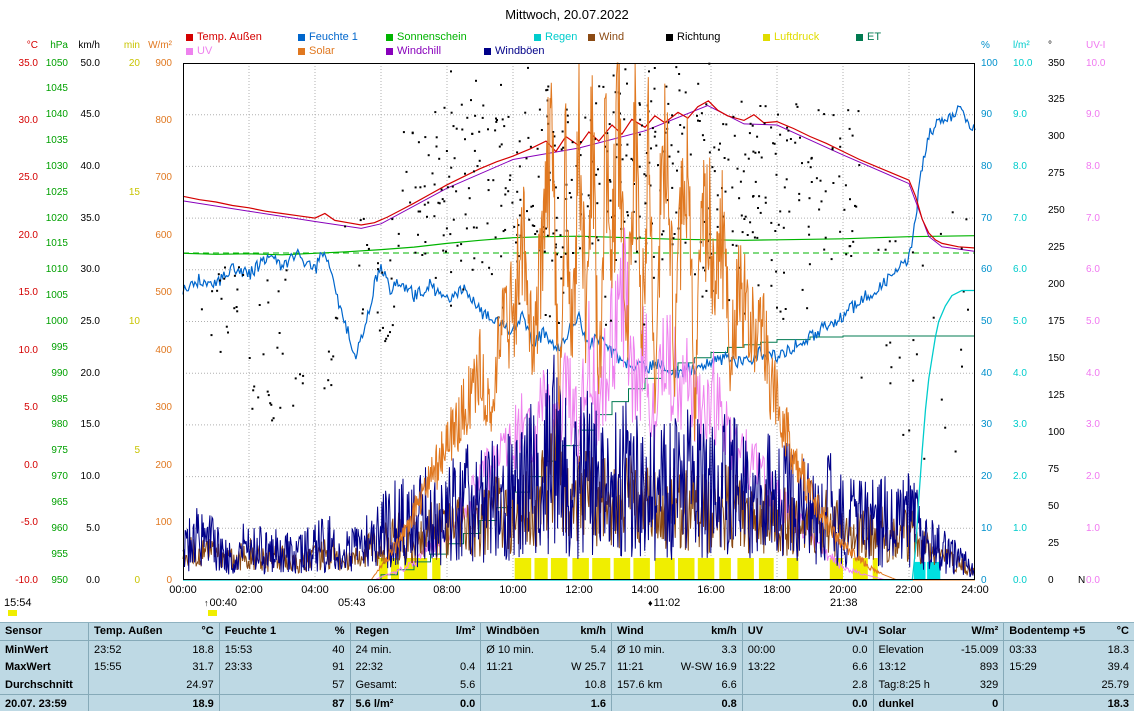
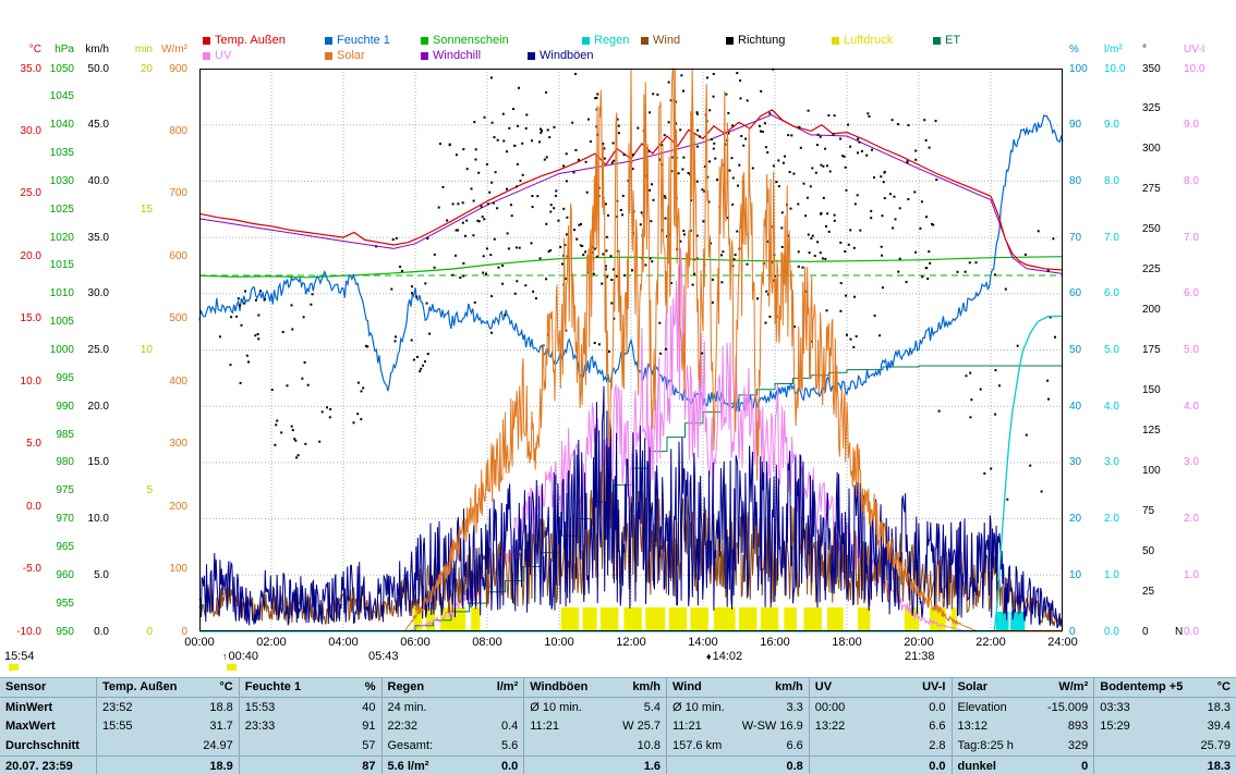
- Mittwoch, 20.07.2022
  Temp. Außen
  Feuchte 1
  Sonnenschein
  Regen
  Wind
  Richtung
  Luftdruck
  ET
  UV
  Solar
  Windchill
  Windböen
  35.0
  30.0
  25.0
  20.0
  15.0
  10.0
  5.0
  0.0
  -5.0
  -10.0
  °C
  1050
  1045
  1040
  1035
  1030
  1025
  1020
  1015
  1010
  1005
  1000
  995
  990
  985
  980
  975
  970
  965
  960
  955
  950
  hPa
  50.0
  45.0
  40.0
  35.0
  30.0
  25.0
  20.0
  15.0
  10.0
  5.0
  0.0
  km/h
  20
  15
  10
  5
  0
  min
  900
  800
  700
  600
  500
  400
  300
  200
  100
  0
  W/m²
  100
  90
  80
  70
  60
  50
  40
  30
  20
  10
  0
  %
  10.0
  9.0
  8.0
  7.0
  6.0
  5.0
  4.0
  3.0
  2.0
  1.0
  0.0
  l/m²
  350
  325
  300
  275
  250
  225
  200
  175
  150
  125
  100
  75
  50
  25
  0
  °
  N
  10.0
  9.0
  8.0
  7.0
  6.0
  5.0
  4.0
  3.0
  2.0
  1.0
  0.0
  UV-I
  00:00
  02:00
  04:00
  06:00
  08:00
  10:00
  12:00
  14:00
  16:00
  18:00
  20:00
  22:00
  24:00
  15:54
  ↑00:40
  05:43
- ♦11:02
+ ♦14:02
  21:38
  Sensor
  Temp. Außen
  °C
  Feuchte 1
  %
  Regen
  l/m²
  Windböen
  km/h
  Wind
  km/h
  UV
  UV-I
  Solar
  W/m²
  Bodentemp +5
  °C
  MinWert
  23:52
  18.8
  15:53
  40
  24 min.
  Ø 10 min.
  5.4
  Ø 10 min.
  3.3
  00:00
  0.0
  Elevation
  -15.009
  03:33
  18.3
  MaxWert
  15:55
  31.7
  23:33
  91
  22:32
  0.4
  11:21
  W 25.7
  11:21
  W-SW 16.9
  13:22
  6.6
  13:12
  893
  15:29
  39.4
  Durchschnitt
  24.97
  57
  Gesamt:
  5.6
  10.8
  157.6 km
  6.6
  2.8
  Tag:8:25 h
  329
  25.79
  20.07. 23:59
  18.9
  87
  5.6 l/m²
  0.0
  1.6
  0.8
  0.0
  dunkel
  0
  18.3
